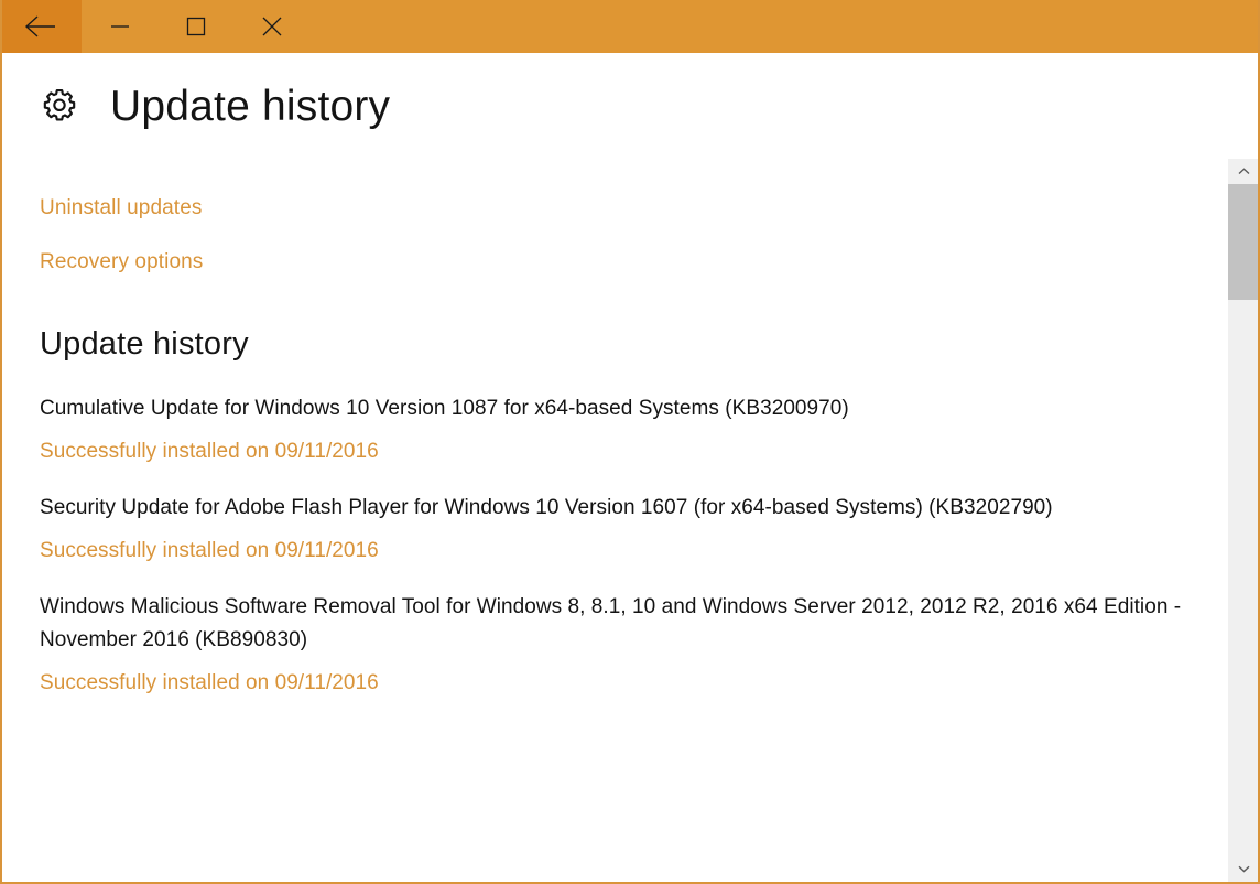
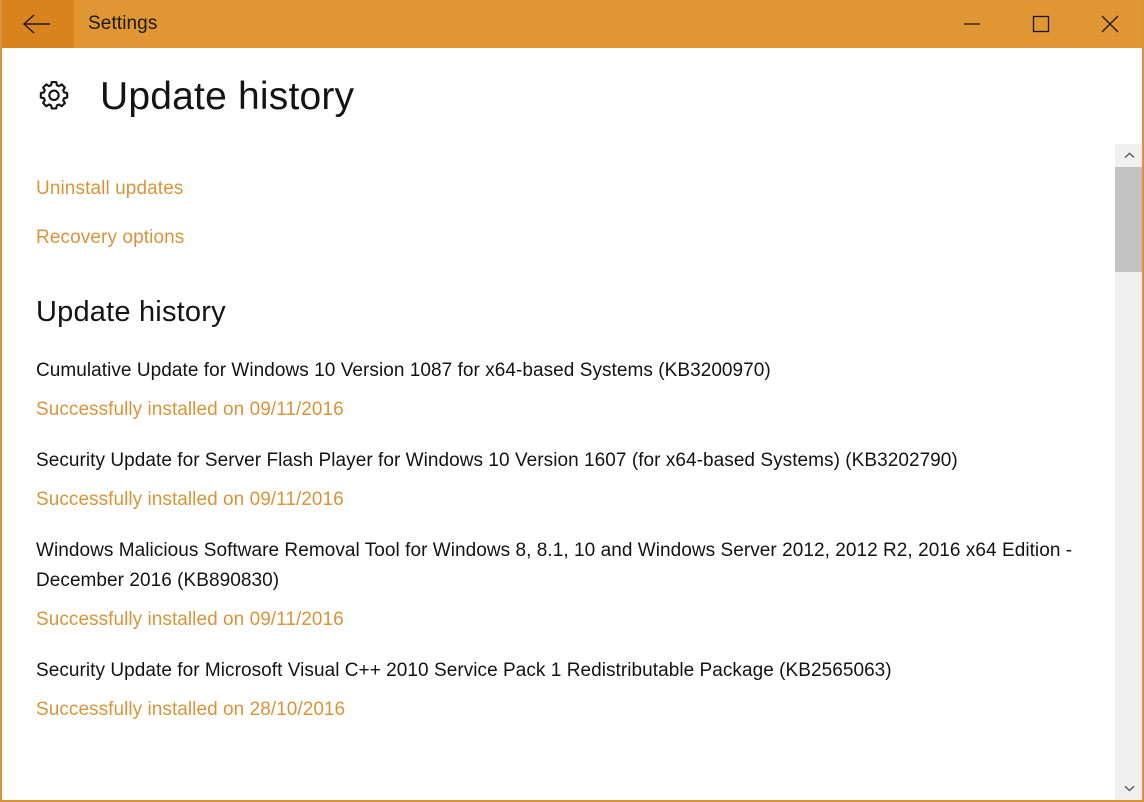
+ Settings
  Update history
  Uninstall updates
  Recovery options
  Update history
  Cumulative Update for Windows 10 Version 1087 for x64-based Systems (KB3200970)
  Successfully installed on 09/11/2016
- Security Update for Adobe Flash Player for Windows 10 Version 1607 (for x64-based Systems) (KB3202790)
+ Security Update for Server Flash Player for Windows 10 Version 1607 (for x64-based Systems) (KB3202790)
  Successfully installed on 09/11/2016
- Windows Malicious Software Removal Tool for Windows 8, 8.1, 10 and Windows Server 2012, 2012 R2, 2016 x64 Edition - November 2016 (KB890830)
+ Windows Malicious Software Removal Tool for Windows 8, 8.1, 10 and Windows Server 2012, 2012 R2, 2016 x64 Edition - December 2016 (KB890830)
  Successfully installed on 09/11/2016
+ Security Update for Microsoft Visual C++ 2010 Service Pack 1 Redistributable Package (KB2565063)
+ Successfully installed on 28/10/2016
